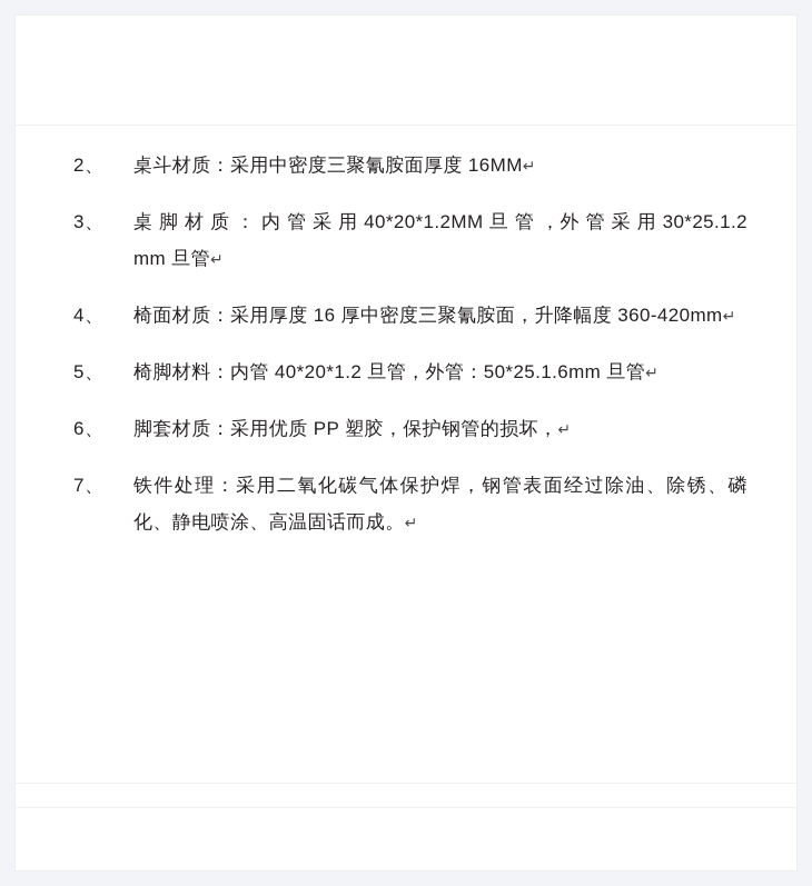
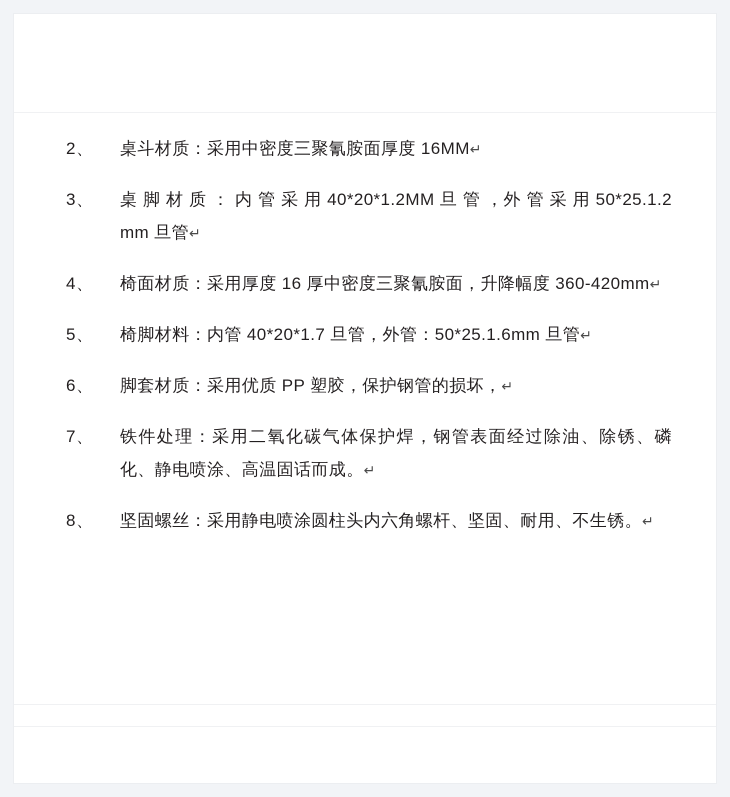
  2、
  桌斗材质：采用中密度三聚氰胺面厚度 16MM↵
  3、
- 桌 脚 材 质 ： 内 管 采 用 40*20*1.2MM 旦 管 ，外 管 采 用 30*25.1.2mm 旦管↵
+ 桌 脚 材 质 ： 内 管 采 用 40*20*1.2MM 旦 管 ，外 管 采 用 50*25.1.2mm 旦管↵
  4、
  椅面材质：采用厚度 16 厚中密度三聚氰胺面，升降幅度 360-420mm↵
  5、
- 椅脚材料：内管 40*20*1.2 旦管，外管：50*25.1.6mm 旦管↵
+ 椅脚材料：内管 40*20*1.7 旦管，外管：50*25.1.6mm 旦管↵
  6、
  脚套材质：采用优质 PP 塑胶，保护钢管的损坏，↵
  7、
  铁件处理：采用二氧化碳气体保护焊，钢管表面经过除油、除锈、磷化、静电喷涂、高温固话而成。↵
+ 8、
+ 坚固螺丝：采用静电喷涂圆柱头内六角螺杆、坚固、耐用、不生锈。↵
